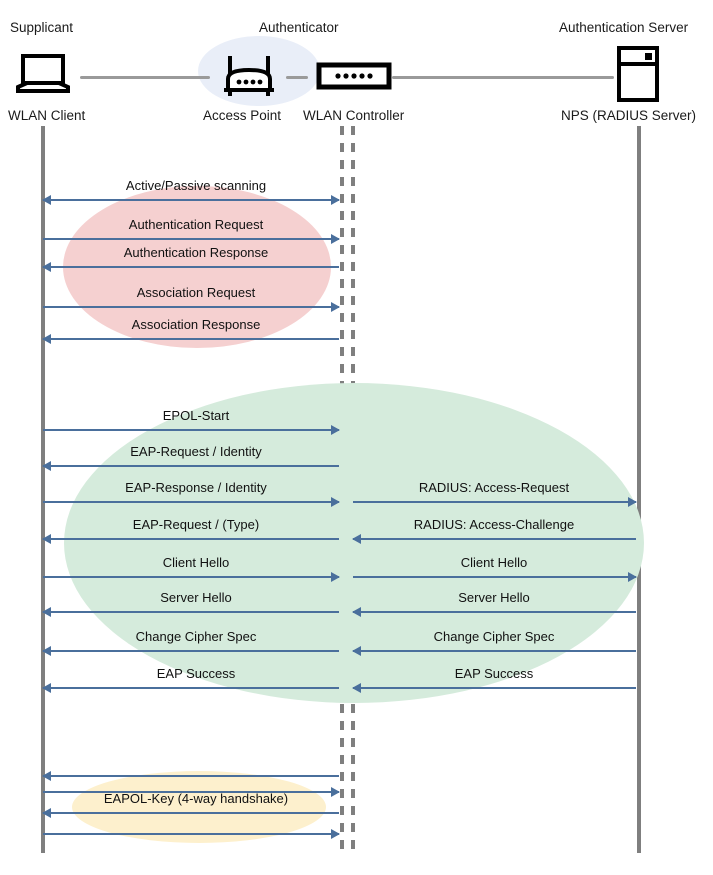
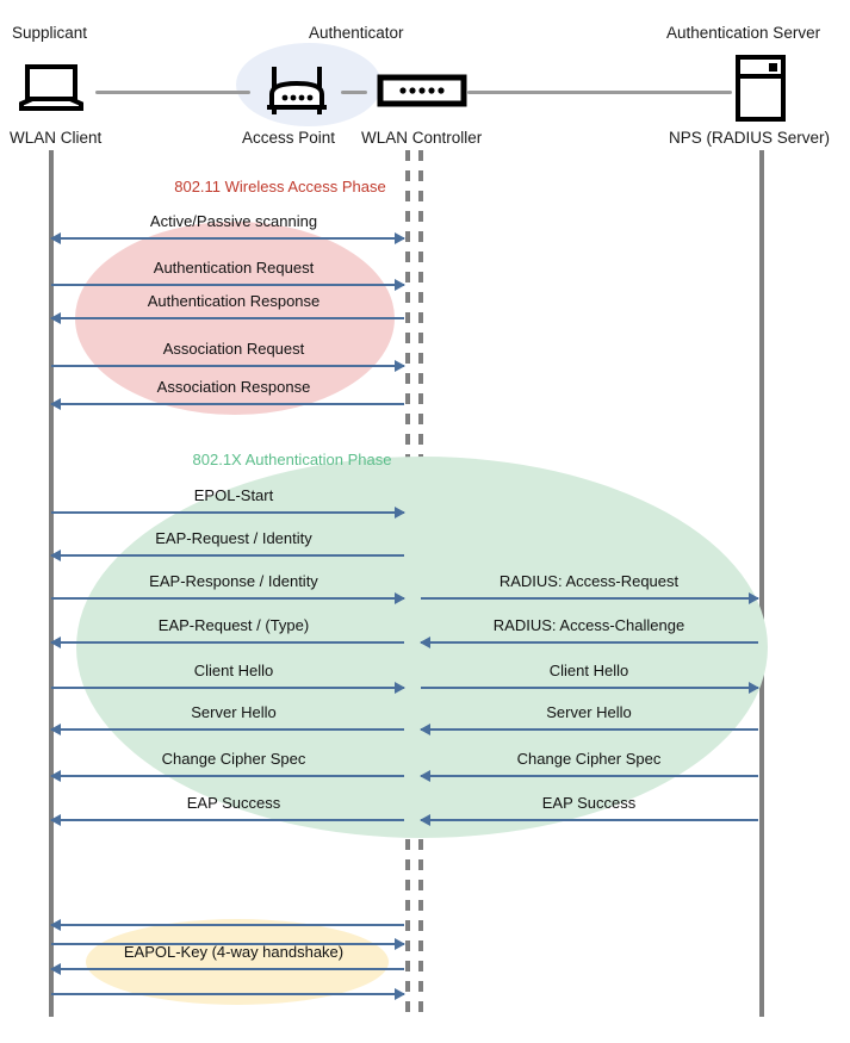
  Supplicant
  Authenticator
  Authentication Server
  WLAN Client
  Access Point
  WLAN Controller
  NPS (RADIUS Server)
+ 802.11 Wireless Access Phase
+ 802.1X Authentication Phase
  Active/Passive scanning
  Authentication Request
  Authentication Response
  Association Request
  Association Response
  EPOL-Start
  EAP-Request / Identity
  EAP-Response / Identity
  EAP-Request / (Type)
  Client Hello
  Server Hello
  Change Cipher Spec
  EAP Success
  EAPOL-Key (4-way handshake)
  RADIUS: Access-Request
  RADIUS: Access-Challenge
  Client Hello
  Server Hello
  Change Cipher Spec
  EAP Success
